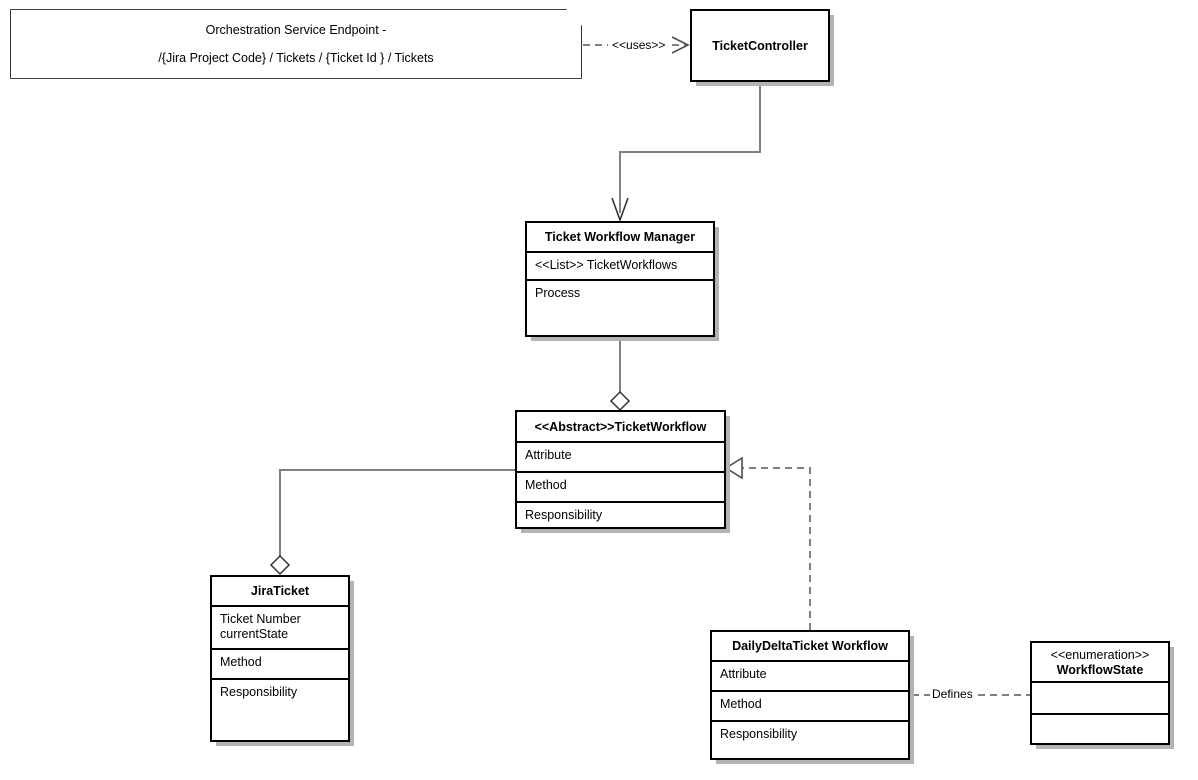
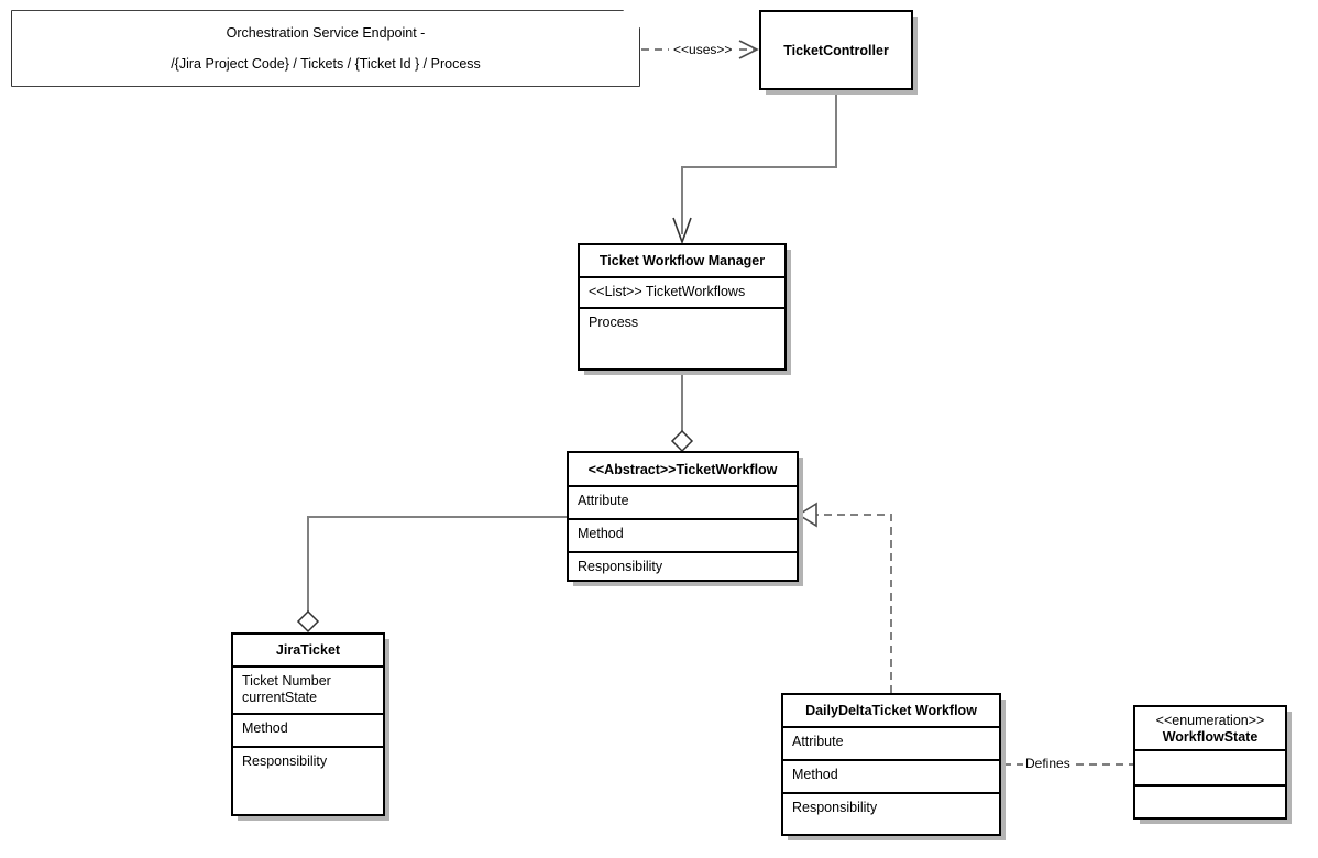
  Orchestration Service Endpoint -
- /{Jira Project Code} / Tickets / {Ticket Id } / Tickets
+ /{Jira Project Code} / Tickets / {Ticket Id } / Process
  TicketController
  Ticket Workflow Manager
  <<List>> TicketWorkflows
  Process
  <<Abstract>>TicketWorkflow
  Attribute
  Method
  Responsibility
  JiraTicket
  Ticket Number
  currentState
  Method
  Responsibility
  DailyDeltaTicket Workflow
  Attribute
  Method
  Responsibility
  <<enumeration>>
  WorkflowState
  <<uses>>
  Defines
